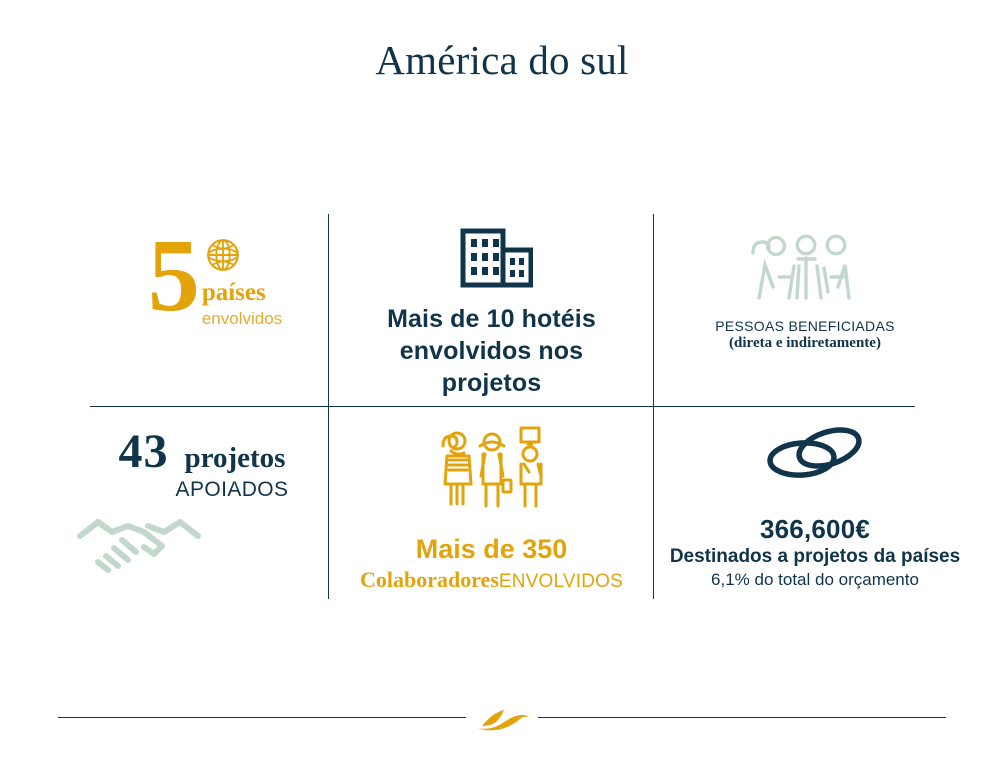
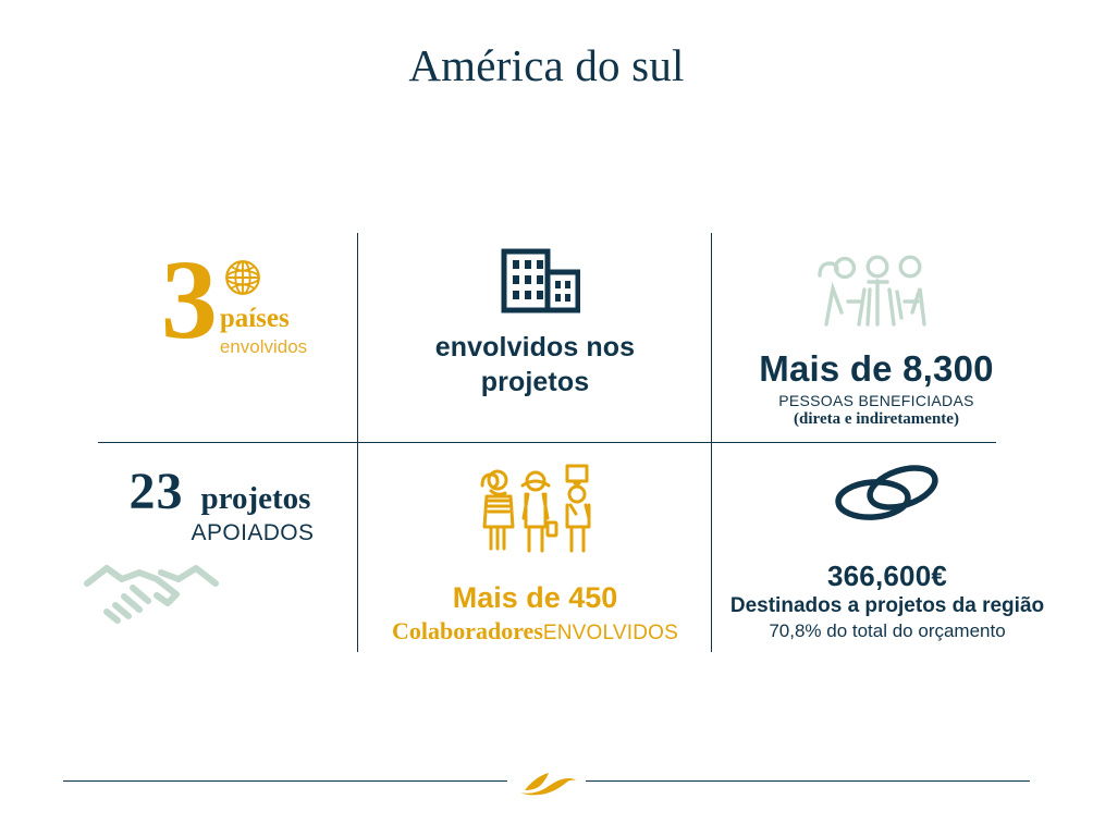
  América do sul
- 5
+ 3
  países
  envolvidos
- Mais de 10 hotéis
  envolvidos nos
  projetos
+ Mais de 8,300
  PESSOAS BENEFICIADAS
  (direta e indiretamente)
- 43
+ 23
  projetos
  APOIADOS
- Mais de 350
+ Mais de 450
  ColaboradoresENVOLVIDOS
  366,600€
- Destinados a projetos da países
+ Destinados a projetos da região
- 6,1% do total do orçamento
+ 70,8% do total do orçamento
